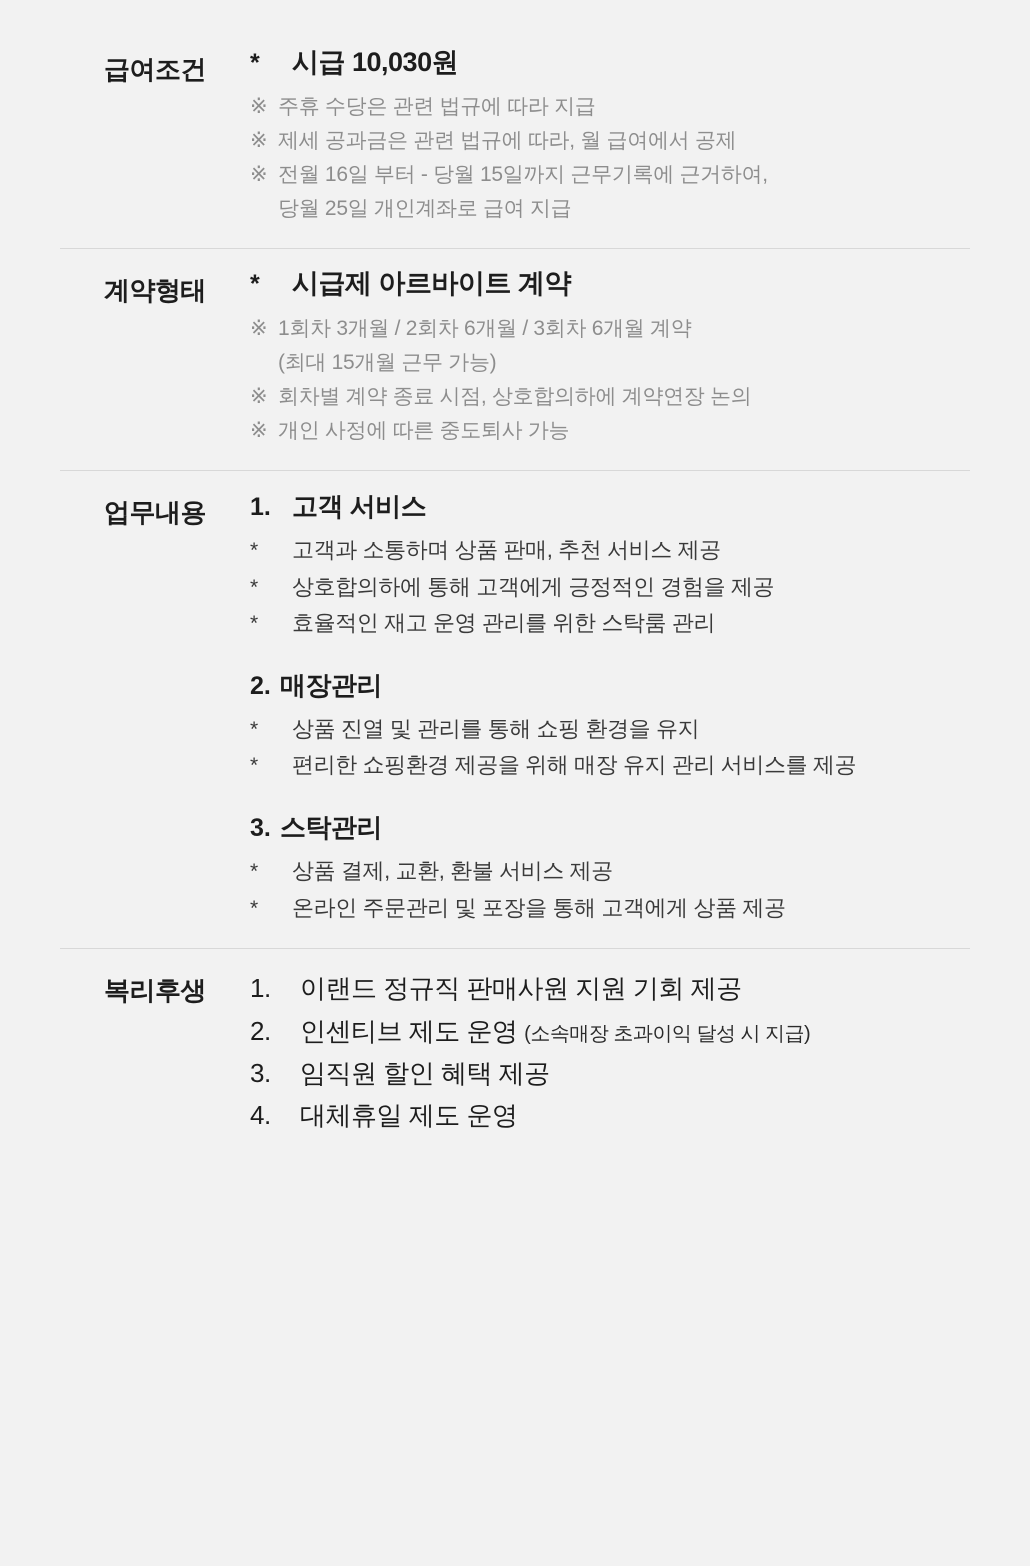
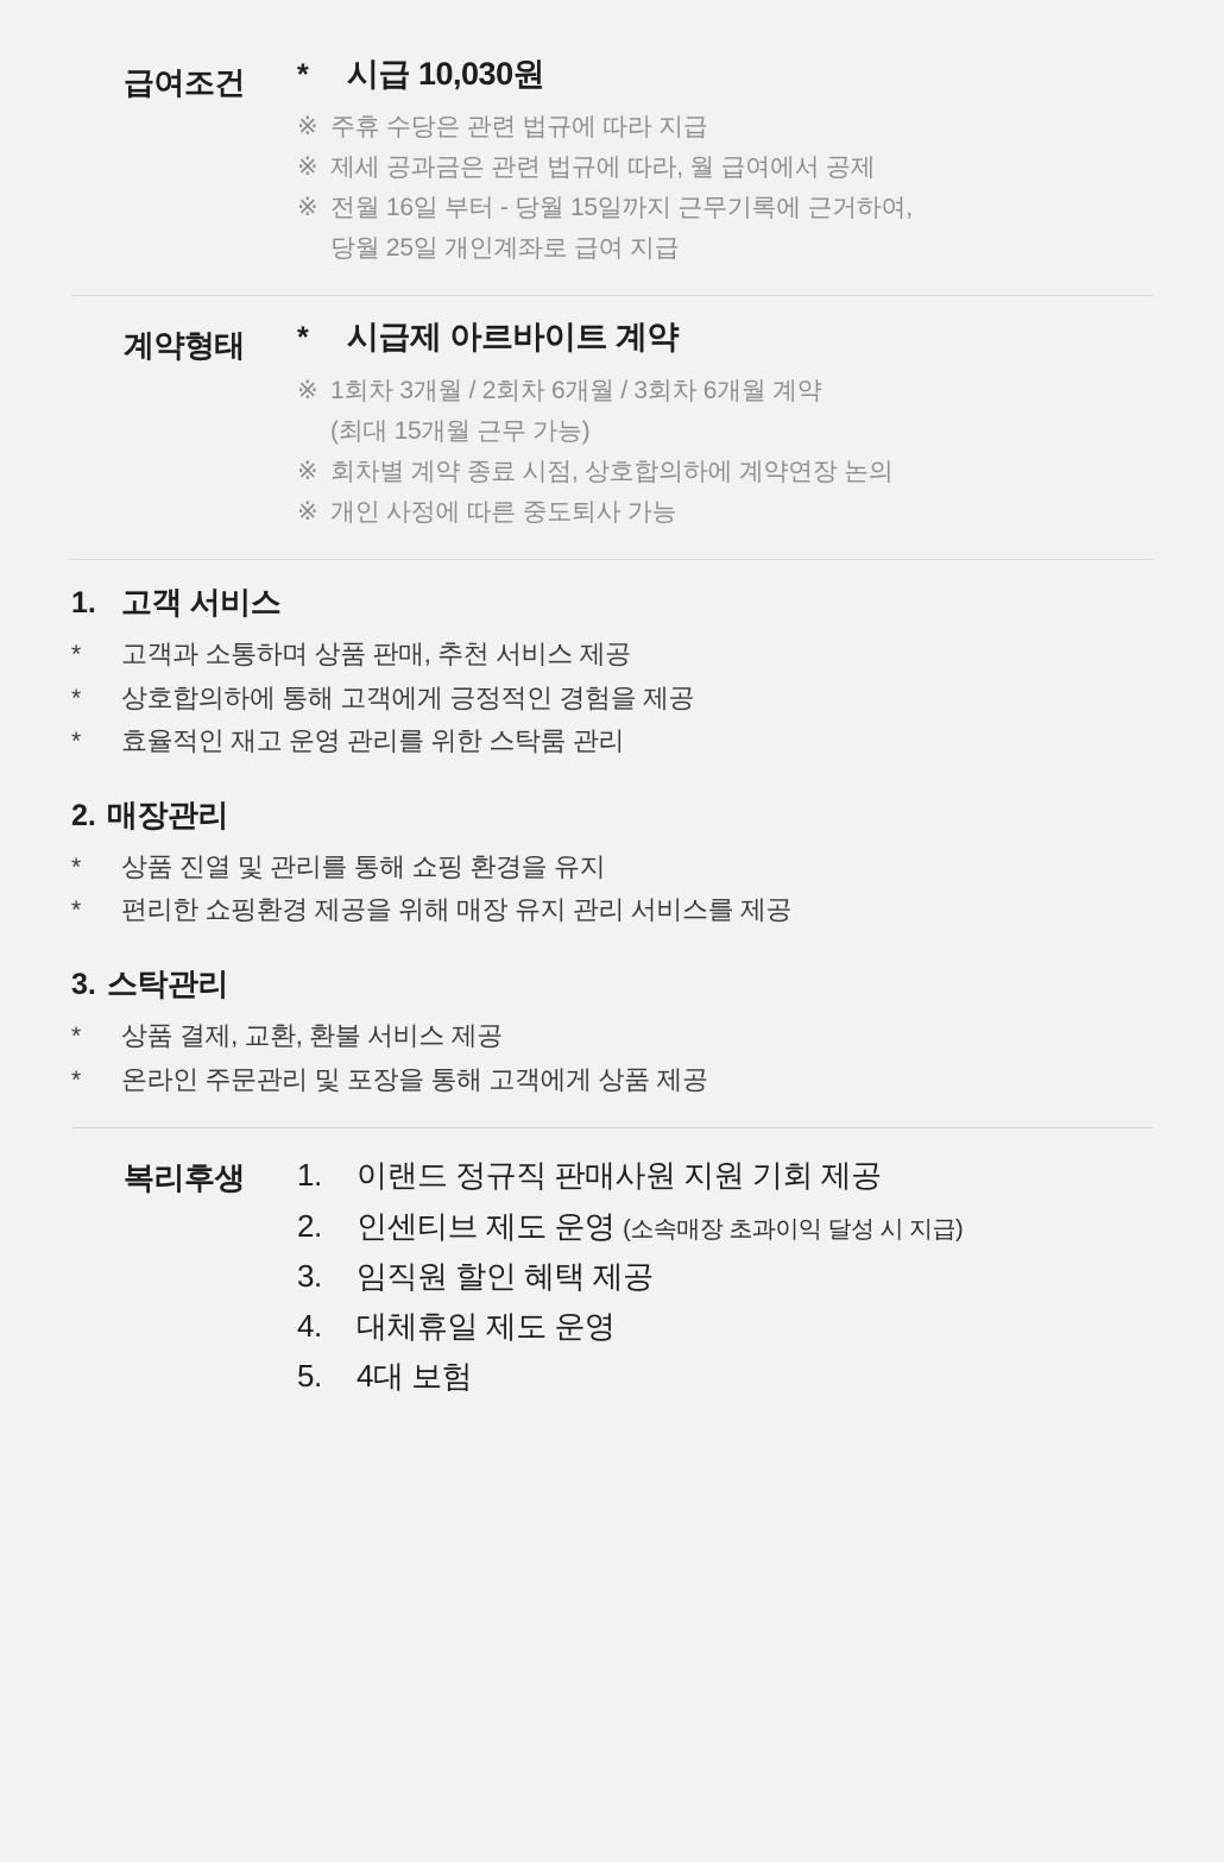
  급여조건
  *
  시급 10,030원
  ※
  주휴 수당은 관련 법규에 따라 지급
  ※
  제세 공과금은 관련 법규에 따라, 월 급여에서 공제
  ※
  전월 16일 부터 - 당월 15일까지 근무기록에 근거하여,
  당월 25일 개인계좌로 급여 지급
  계약형태
  *
  시급제 아르바이트 계약
  ※
  1회차 3개월 / 2회차 6개월 / 3회차 6개월 계약
  (최대 15개월 근무 가능)
  ※
  회차별 계약 종료 시점, 상호합의하에 계약연장 논의
  ※
  개인 사정에 따른 중도퇴사 가능
- 업무내용
  1.
  고객 서비스
  *
  고객과 소통하며 상품 판매, 추천 서비스 제공
  *
  상호합의하에 통해 고객에게 긍정적인 경험을 제공
  *
  효율적인 재고 운영 관리를 위한 스탁룸 관리
  2.
  매장관리
  *
  상품 진열 및 관리를 통해 쇼핑 환경을 유지
  *
  편리한 쇼핑환경 제공을 위해 매장 유지 관리 서비스를 제공
  3.
  스탁관리
  *
  상품 결제, 교환, 환불 서비스 제공
  *
  온라인 주문관리 및 포장을 통해 고객에게 상품 제공
  복리후생
  1.
  이랜드 정규직 판매사원 지원 기회 제공
  2.
  인센티브 제도 운영 (소속매장 초과이익 달성 시 지급)
  3.
  임직원 할인 혜택 제공
  4.
  대체휴일 제도 운영
+ 5.
+ 4대 보험
